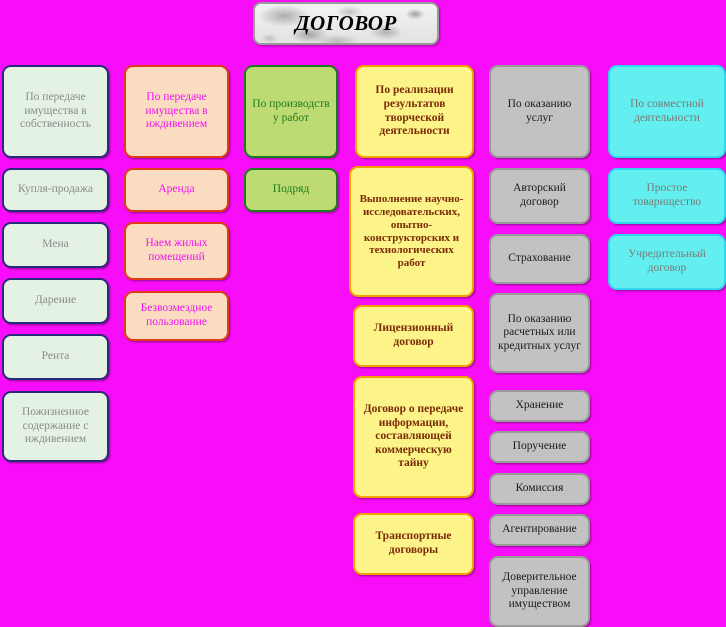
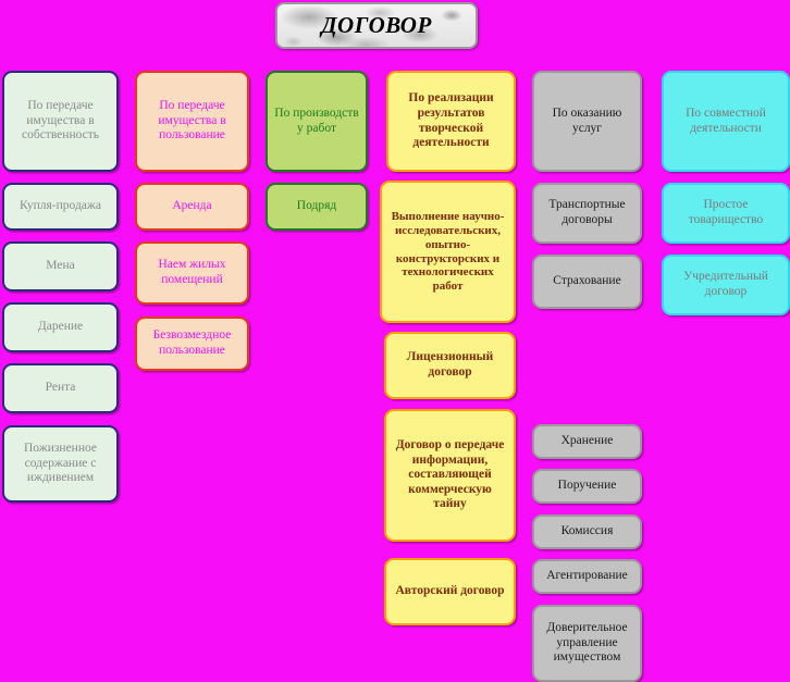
  ДОГОВОР
  По передаче имущества в собственность
  Купля-продажа
  Мена
  Дарение
  Рента
  Пожизненное содержание с иждивением
- По передаче имущества в иждивением
+ По передаче имущества в пользование
  Аренда
  Наем жилых помещений
  Безвозмездное пользование
  По производств у работ
  Подряд
  По реализации результатов творческой деятельности
  Выполнение научно-исследовательских, опытно-конструкторских и технологических работ
  Лицензионный договор
  Договор о передаче информации, составляющей коммерческую тайну
- Транспортные договоры
+ Авторский договор
  По оказанию услуг
- Авторский договор
+ Транспортные договоры
  Страхование
- По оказанию расчетных или кредитных услуг
  Хранение
  Поручение
  Комиссия
  Агентирование
  Доверительное управление имуществом
  По совместной деятельности
  Простое товарищество
  Учредительный договор
